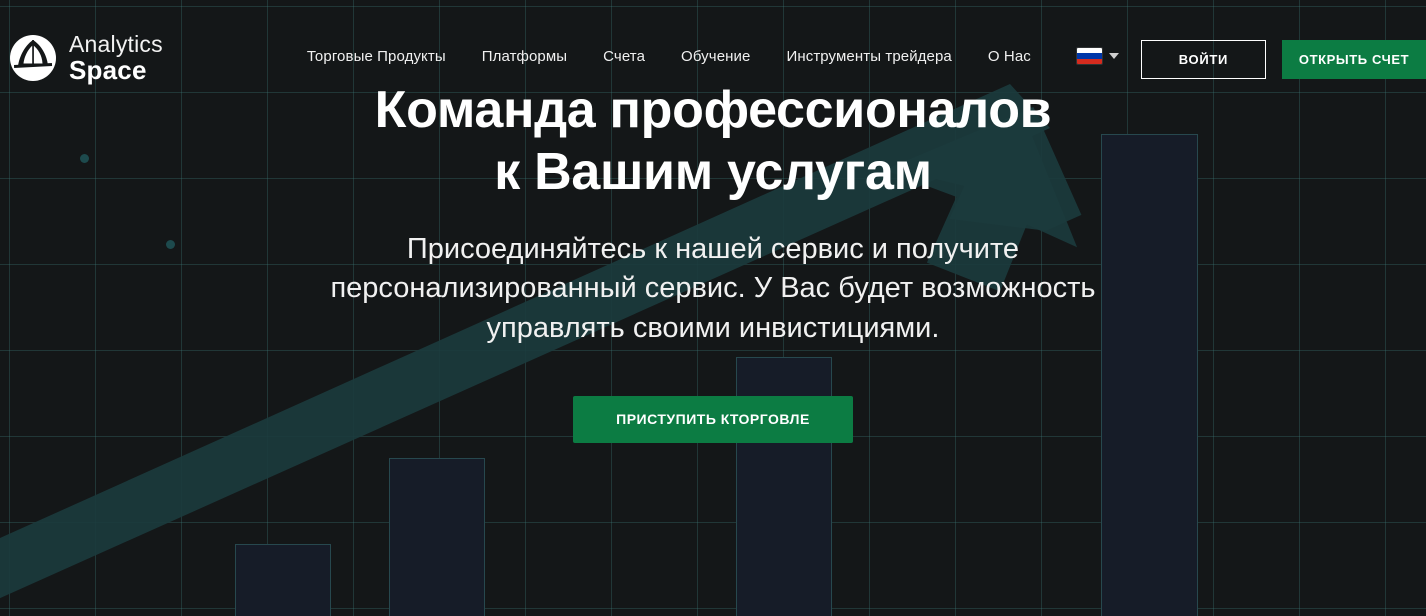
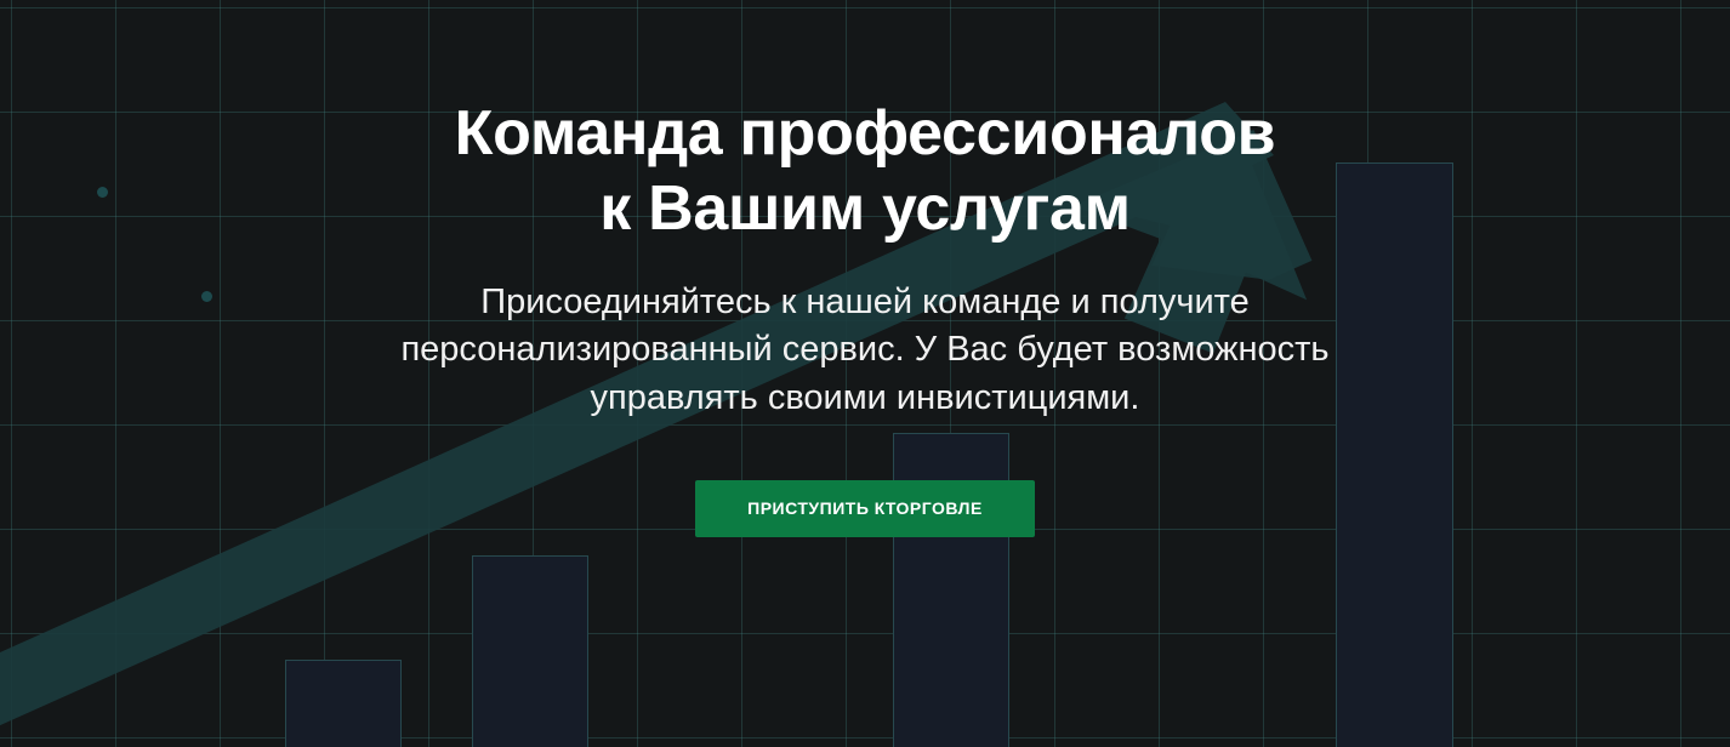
- Analytics
- Space
- Торговые Продукты
- Платформы
- Счета
- Обучение
- Инструменты трейдера
- О Нас
- ВОЙТИ
- ОТКРЫТЬ СЧЕТ
  Команда профессионалов
  к Вашим услугам
- Присоединяйтесь к нашей сервис и получите персонализированный сервис. У Вас будет возможность управлять своими инвистициями.
+ Присоединяйтесь к нашей команде и получите персонализированный сервис. У Вас будет возможность управлять своими инвистициями.
  ПРИСТУПИТЬ К
  ТОРГОВЛЕ
